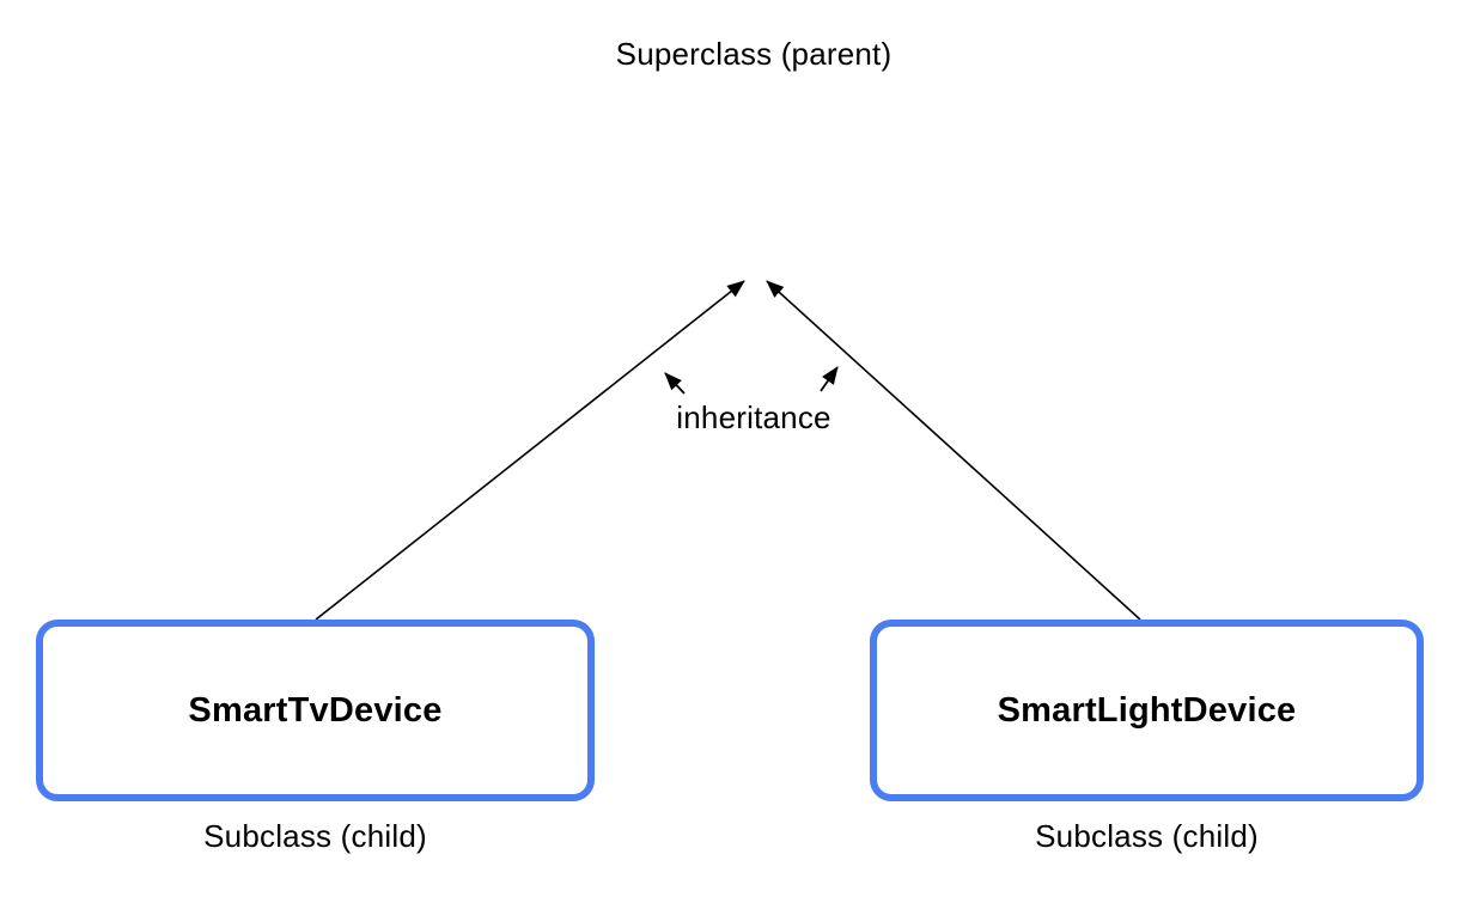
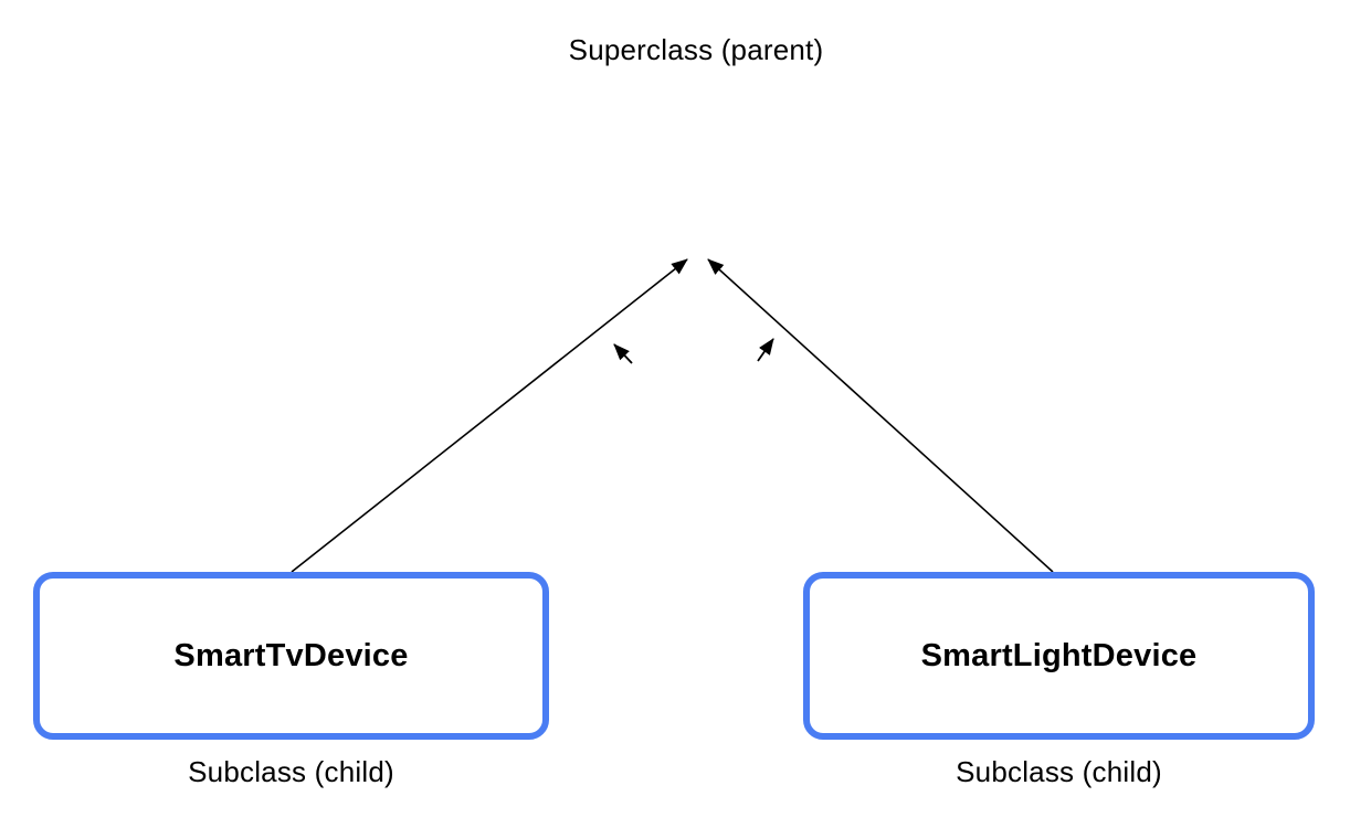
  Superclass (parent)
- inheritance
  SmartTvDevice
  Subclass (child)
  SmartLightDevice
  Subclass (child)
